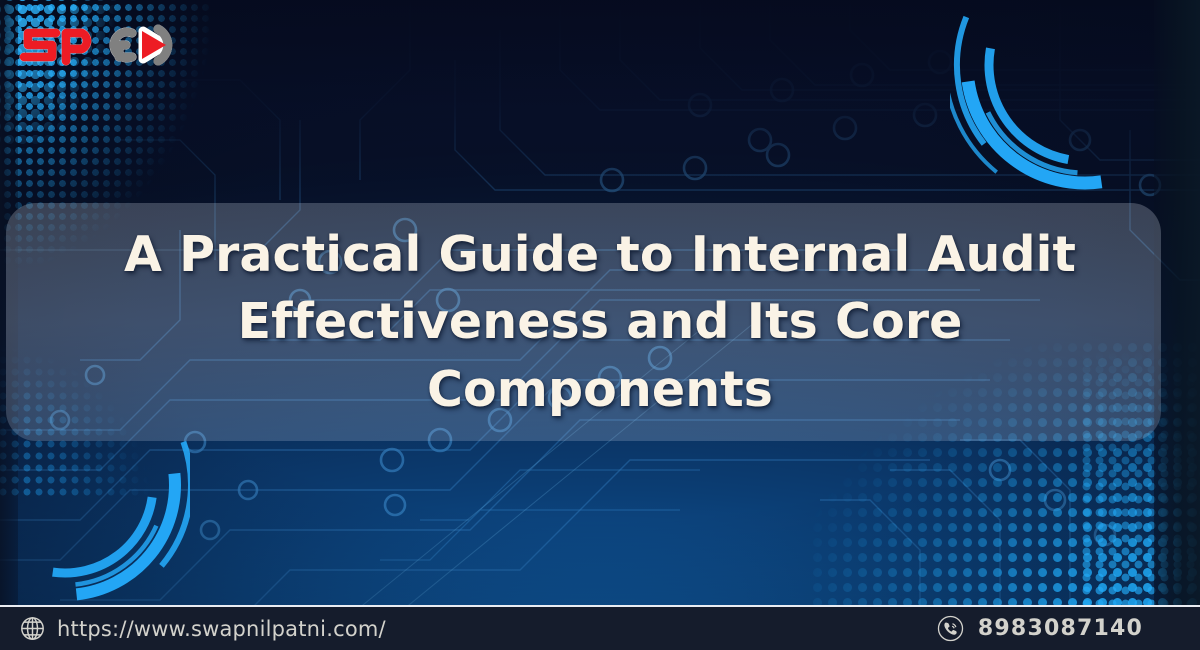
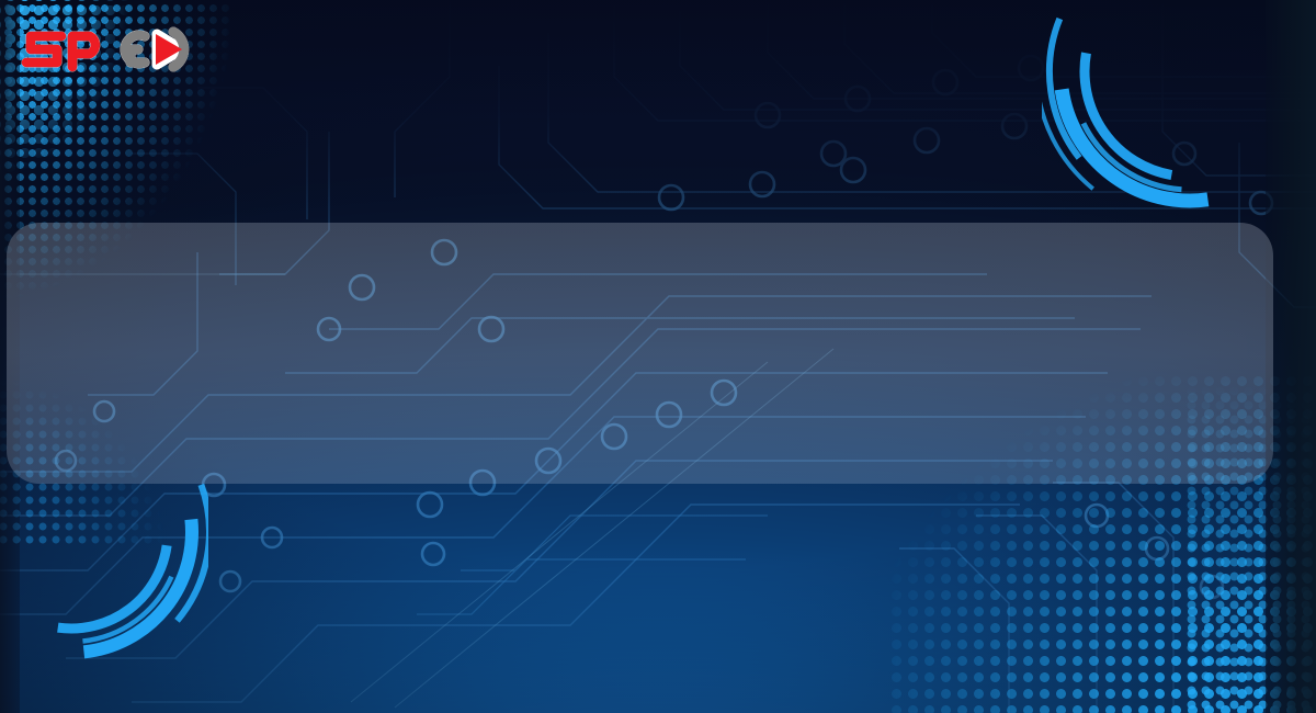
- A Practical Guide to Internal Audit Effectiveness and Its Core Components
- https://www.swapnilpatni.com/
- 8983087140
